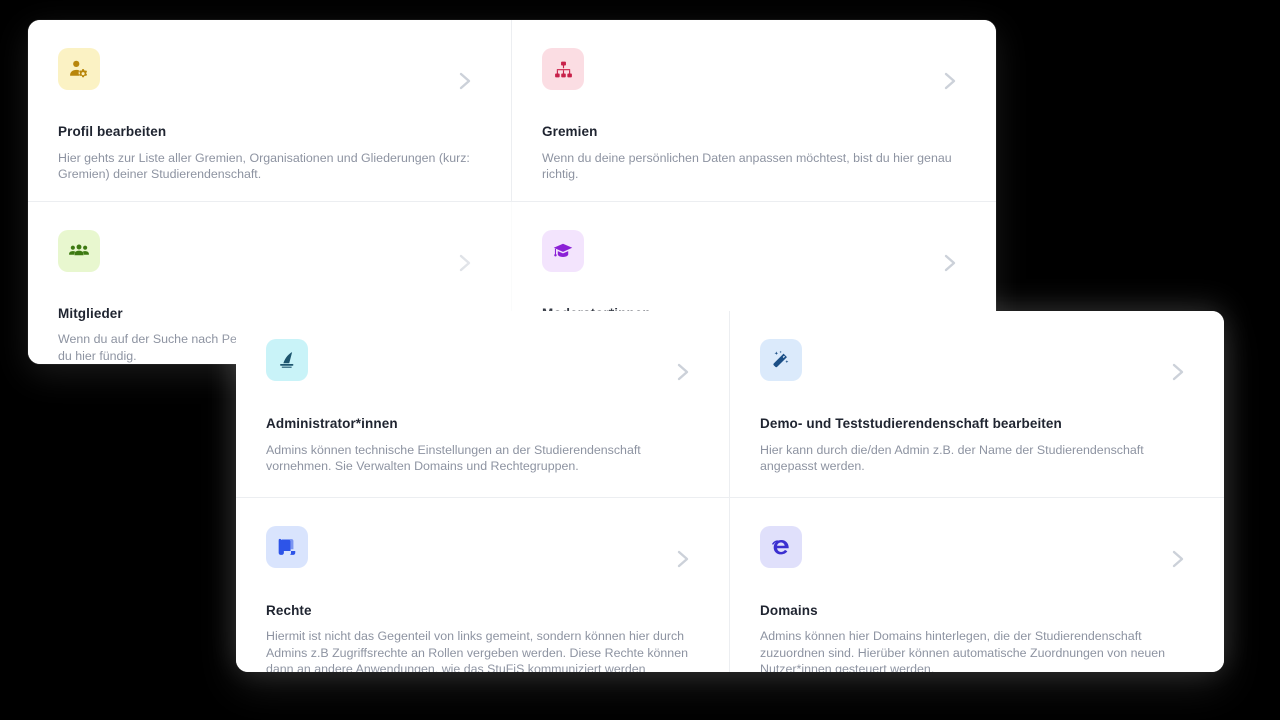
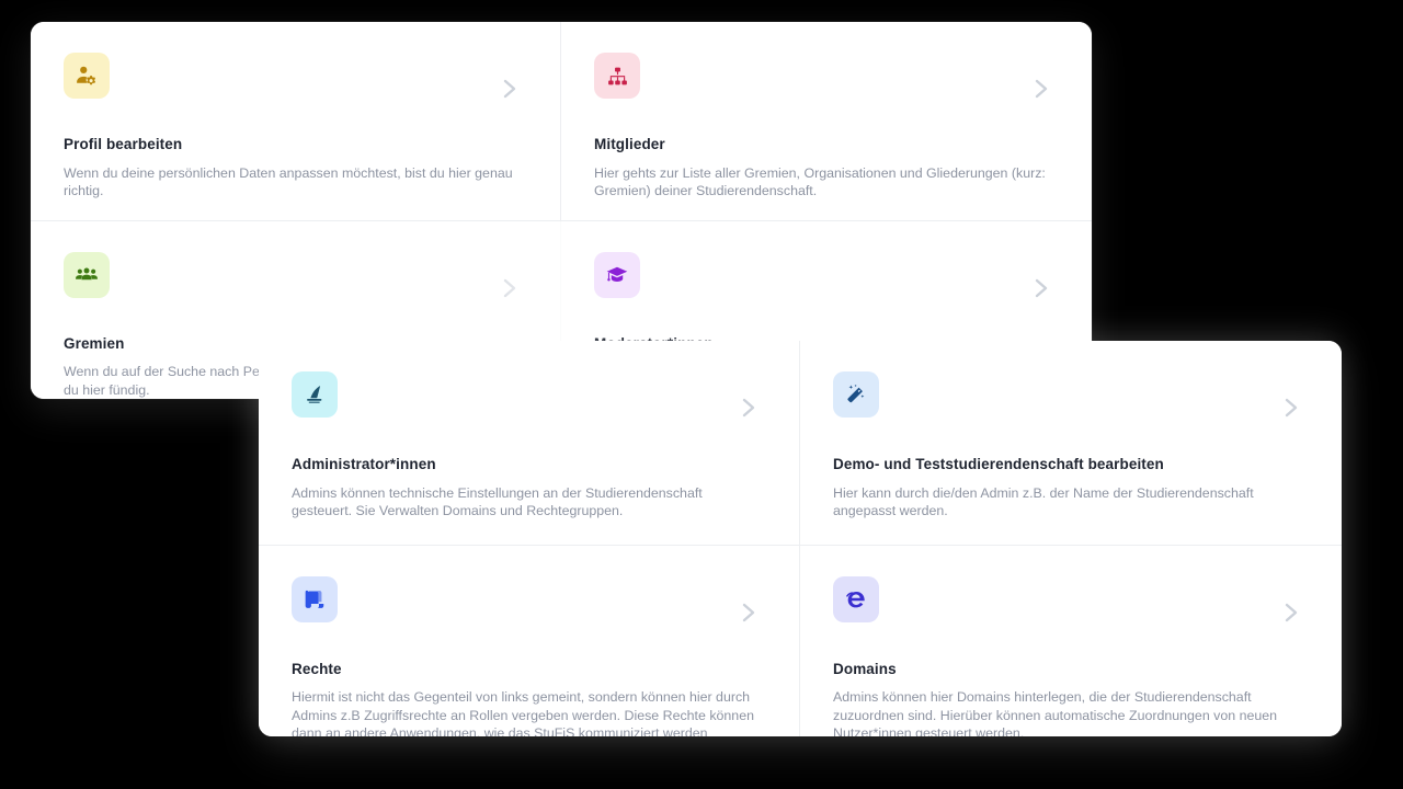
  Profil bearbeiten
- Hier gehts zur Liste aller Gremien, Organisationen und Gliederungen (kurz: Gremien) deiner Studierendenschaft.
+ Wenn du deine persönlichen Daten anpassen möchtest, bist du hier genau richtig.
- Gremien
+ Mitglieder
- Wenn du deine persönlichen Daten anpassen möchtest, bist du hier genau richtig.
+ Hier gehts zur Liste aller Gremien, Organisationen und Gliederungen (kurz: Gremien) deiner Studierendenschaft.
- Mitglieder
+ Gremien
  Administrator*innen
- Admins können technische Einstellungen an der Studierendenschaft vornehmen. Sie Verwalten Domains und Rechtegruppen.
+ Admins können technische Einstellungen an der Studierendenschaft gesteuert. Sie Verwalten Domains und Rechtegruppen.
  Demo- und Teststudierendenschaft bearbeiten
  Hier kann durch die/den Admin z.B. der Name der Studierendenschaft angepasst werden.
  Rechte
  Hiermit ist nicht das Gegenteil von links gemeint, sondern können hier durch Admins z.B Zugriffsrechte an Rollen vergeben werden. Diese Rechte können dann an andere Anwendungen, wie das StuFiS kommuniziert werden
  Domains
  Admins können hier Domains hinterlegen, die der Studierendenschaft zuzuordnen sind. Hierüber können automatische Zuordnungen von neuen Nutzer*innen gesteuert werden.
